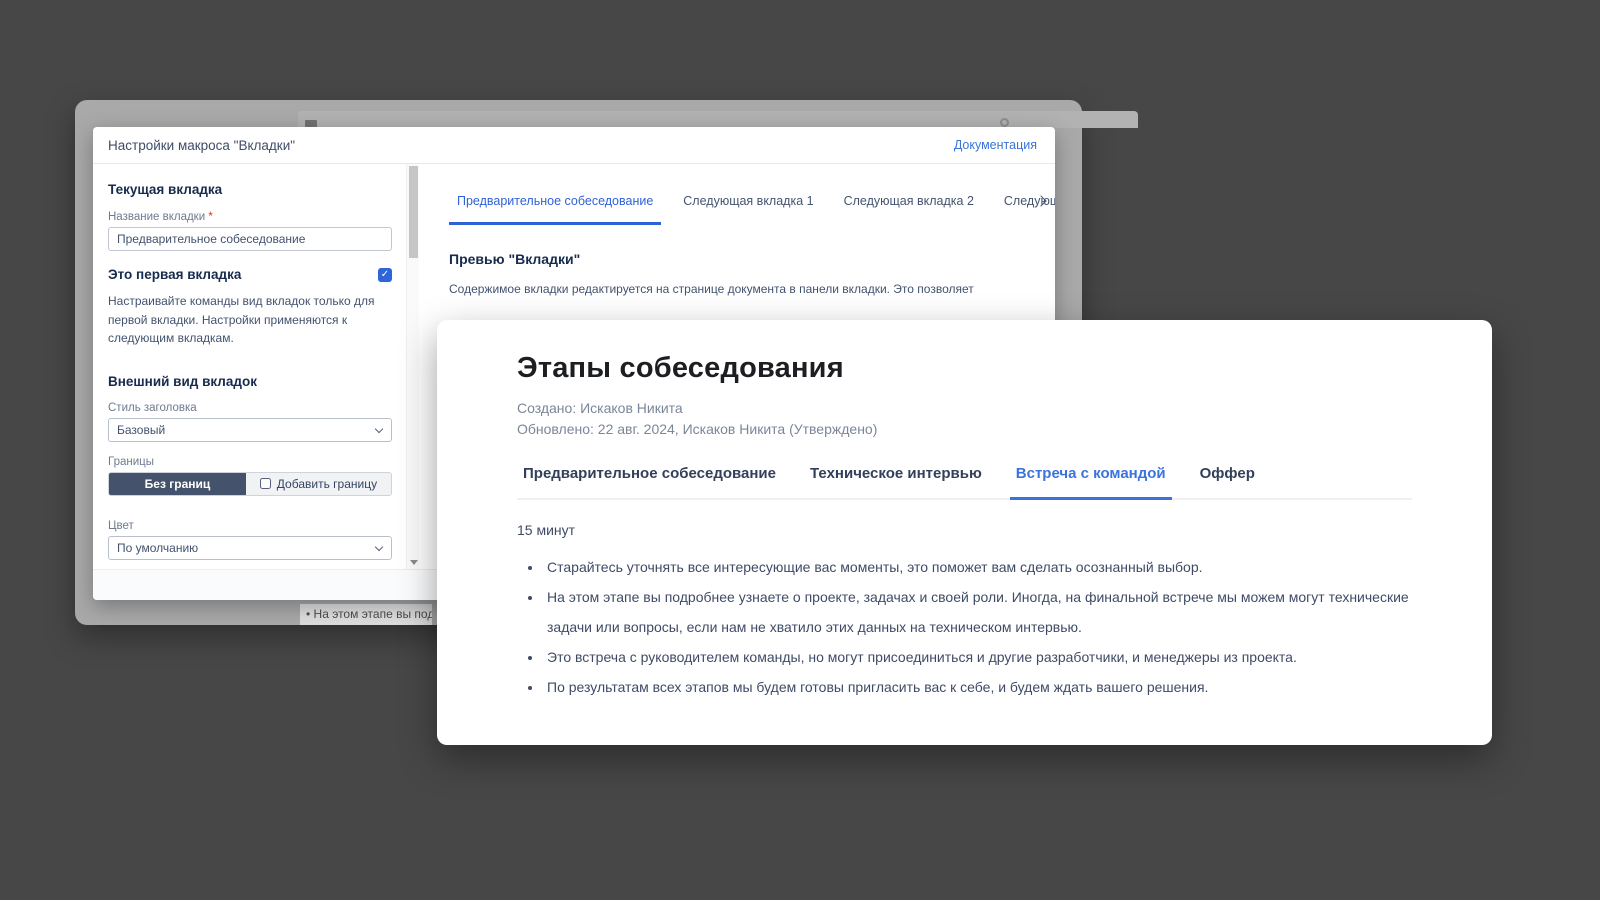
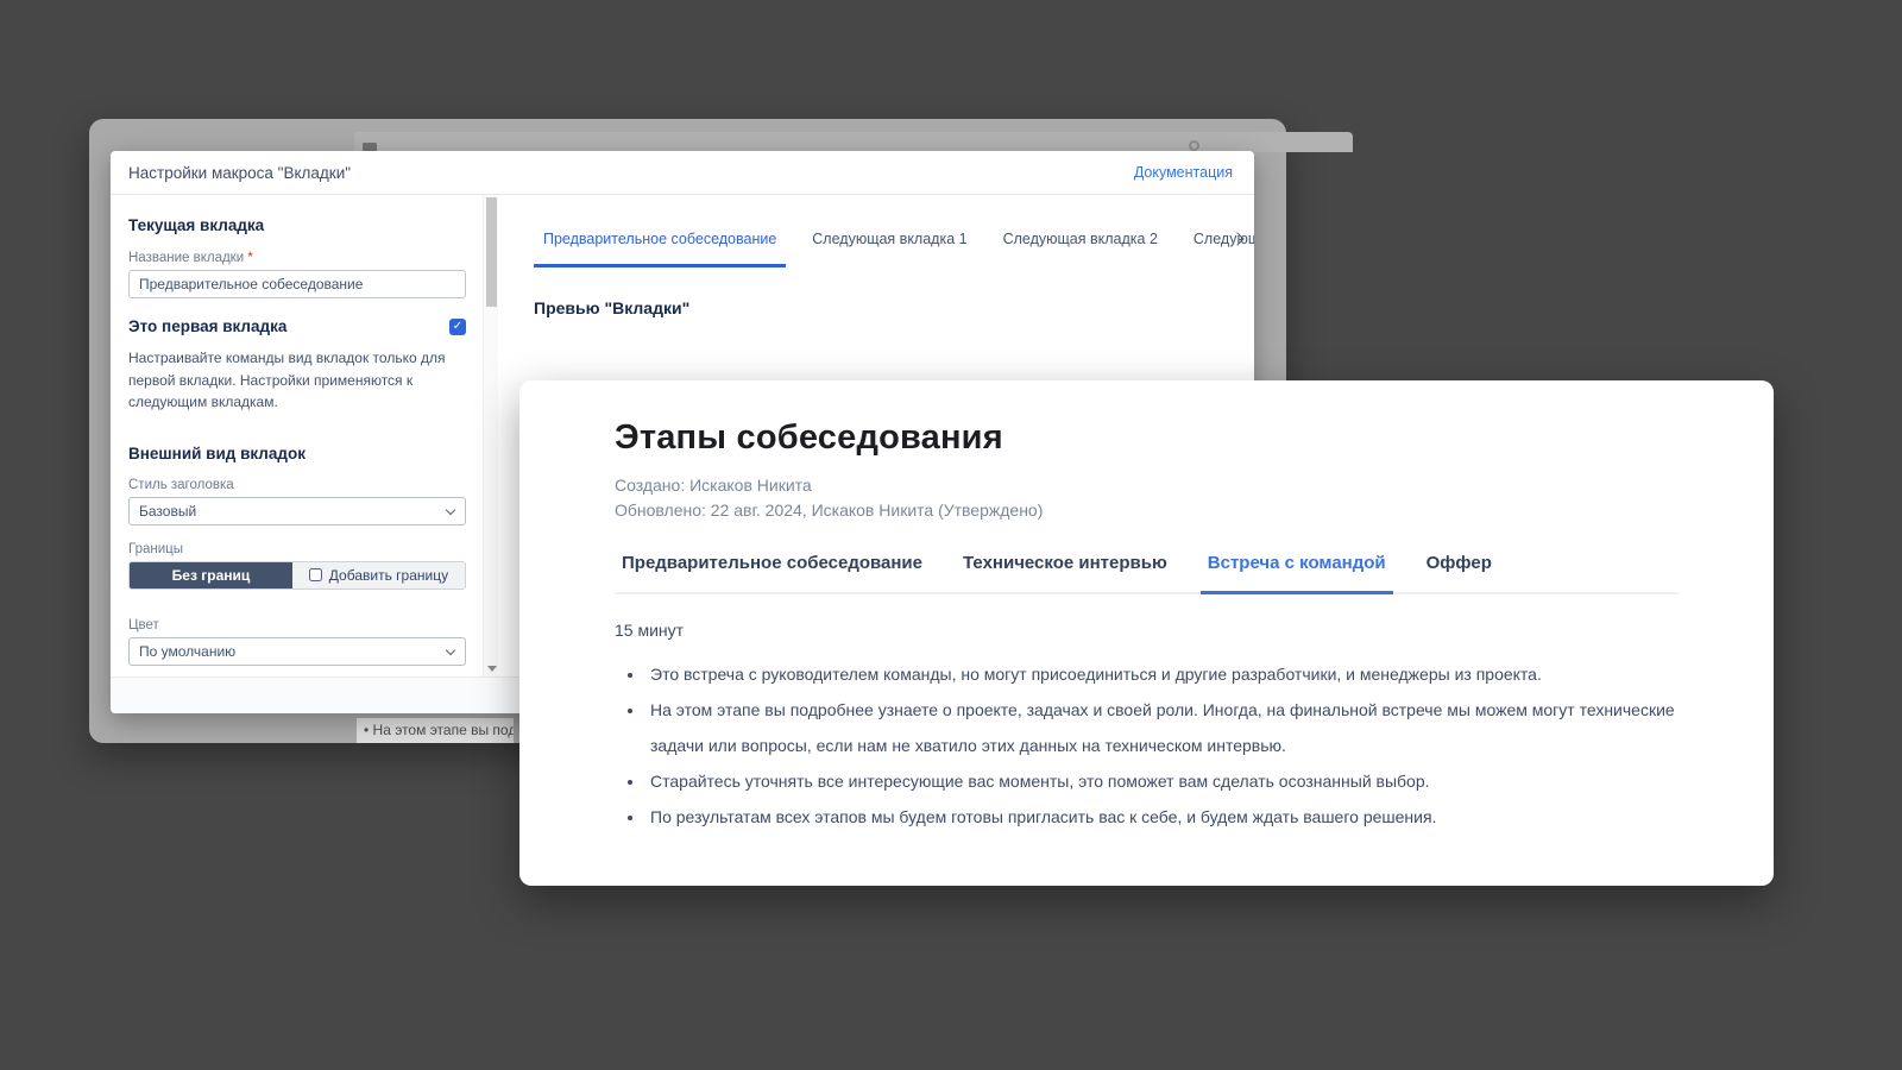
  • На этом этапе вы под
  Настройки макроса "Вкладки"
  Документация
  Текущая вкладка
  Название вкладки *
  Предварительное собеседование
  Это первая вкладка
  ✓
  Настраивайте команды вид вкладок только для первой вкладки. Настройки применяются к следующим вкладкам.
  Внешний вид вкладок
  Стиль заголовка
  Базовый
  Границы
  Без границ
  Добавить границу
  Цвет
  По умолчанию
  Предварительное собеседование
  Следующая вкладка 1
  Следующая вкладка 2
  Следующ
  Превью "Вкладки"
- Содержимое вкладки редактируется на странице документа в панели вкладки. Это позволяет
  Этапы собеседования
  Создано: Искаков Никита
  Обновлено: 22 авг. 2024, Искаков Никита (Утверждено)
  Предварительное собеседование
  Техническое интервью
  Встреча с командой
  Оффер
  15 минут
- Старайтесь уточнять все интересующие вас моменты, это поможет вам сделать осознанный выбор.
+ Это встреча с руководителем команды, но могут присоединиться и другие разработчики, и менеджеры из проекта.
  На этом этапе вы подробнее узнаете о проекте, задачах и своей роли. Иногда, на финальной встрече мы можем могут технические задачи или вопросы, если нам не хватило этих данных на техническом интервью.
- Это встреча с руководителем команды, но могут присоединиться и другие разработчики, и менеджеры из проекта.
+ Старайтесь уточнять все интересующие вас моменты, это поможет вам сделать осознанный выбор.
  По результатам всех этапов мы будем готовы пригласить вас к себе, и будем ждать вашего решения.
